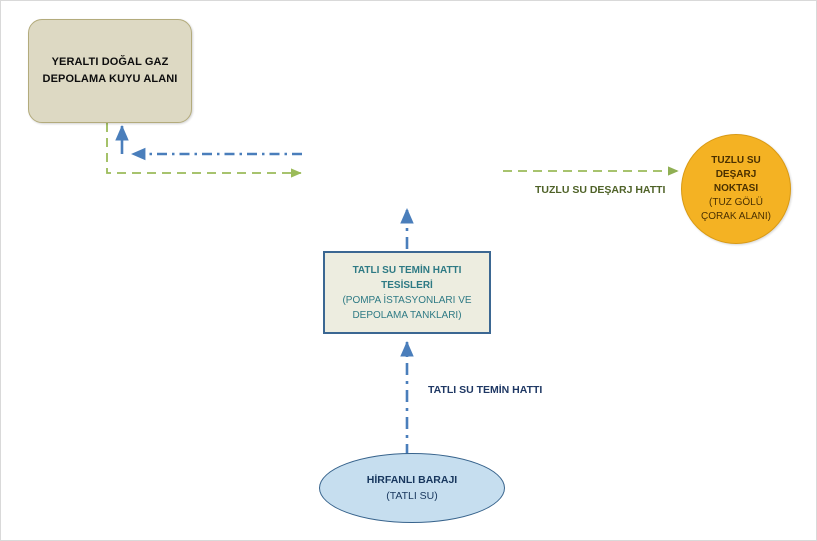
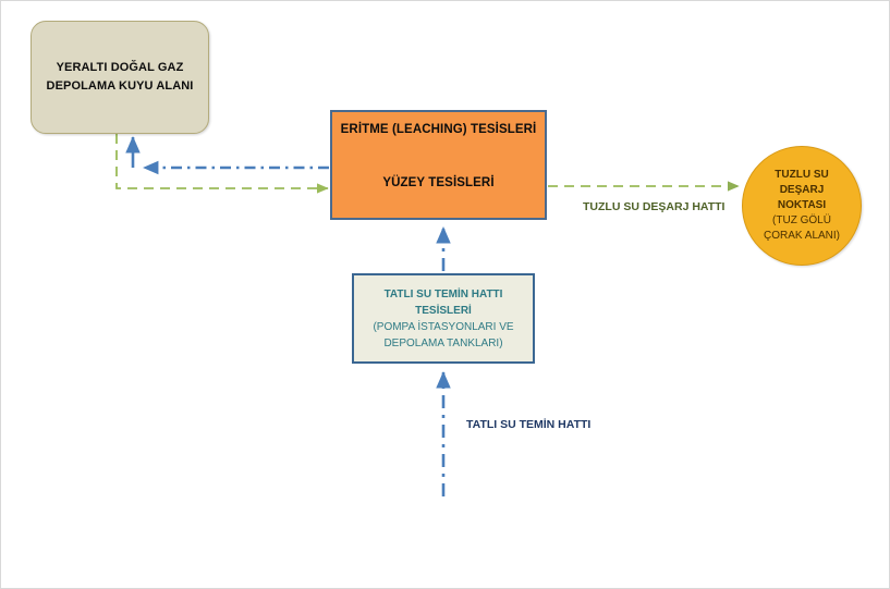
  YERALTI DOĞAL GAZ
  DEPOLAMA KUYU ALANI
+ ERİTME (LEACHING) TESİSLERİ
+ YÜZEY TESİSLERİ
  TUZLU SU
  DEŞARJ
  NOKTASI
  (TUZ GÖLÜ
  ÇORAK ALANI)
  TATLI SU TEMİN HATTI
  TESİSLERİ
  (POMPA İSTASYONLARI VE
  DEPOLAMA TANKLARI)
- HİRFANLI BARAJI
- (TATLI SU)
  TUZLU SU DEŞARJ HATTI
  TATLI SU TEMİN HATTI
